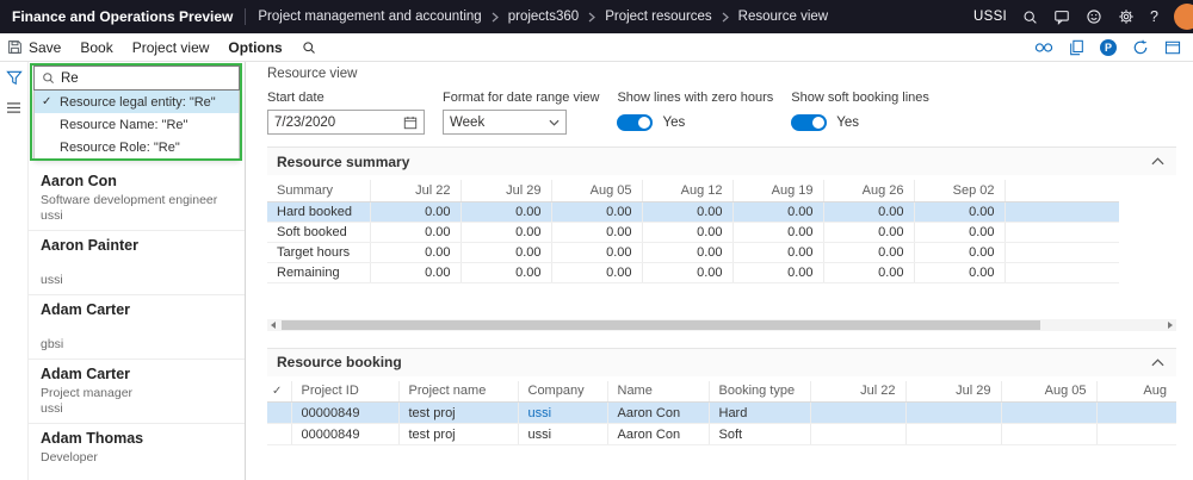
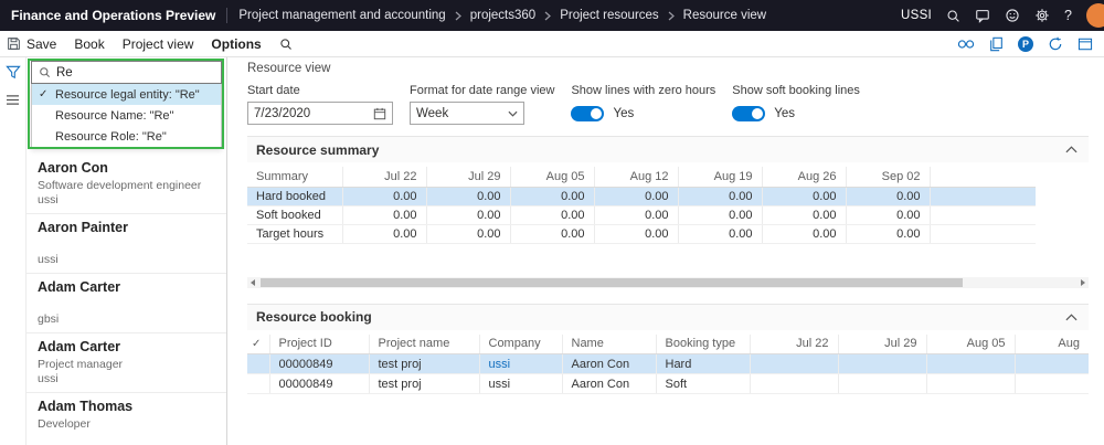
  Finance and Operations Preview
  Project management and accounting
  projects360
  Project resources
  Resource view
  USSI
  ?
  Save
  Book
  Project view
  Options
  P
  Re
  ✓
  Resource legal entity: "Re"
  Resource Name: "Re"
  Resource Role: "Re"
  Aaron Con
  Software development engineer
  ussi
  Aaron Painter
  ussi
  Adam Carter
  gbsi
  Adam Carter
  Project manager
  ussi
  Adam Thomas
  Developer
  Resource view
  Start date
  7/23/2020
  Format for date range view
  Week
  Show lines with zero hours
  Yes
  Show soft booking lines
  Yes
  Resource summary
  Summary	Jul 22	Jul 29	Aug 05	Aug 12	Aug 19	Aug 26	Sep 02
  Hard booked	0.00	0.00	0.00	0.00	0.00	0.00	0.00
  Soft booked	0.00	0.00	0.00	0.00	0.00	0.00	0.00
  Target hours	0.00	0.00	0.00	0.00	0.00	0.00	0.00
- Remaining	0.00	0.00	0.00	0.00	0.00	0.00	0.00
  Resource booking
  ✓	Project ID	Project name	Company	Name	Booking type	Jul 22	Jul 29	Aug 05	Aug
  	00000849	test proj	ussi	Aaron Con	Hard
  	00000849	test proj	ussi	Aaron Con	Soft
